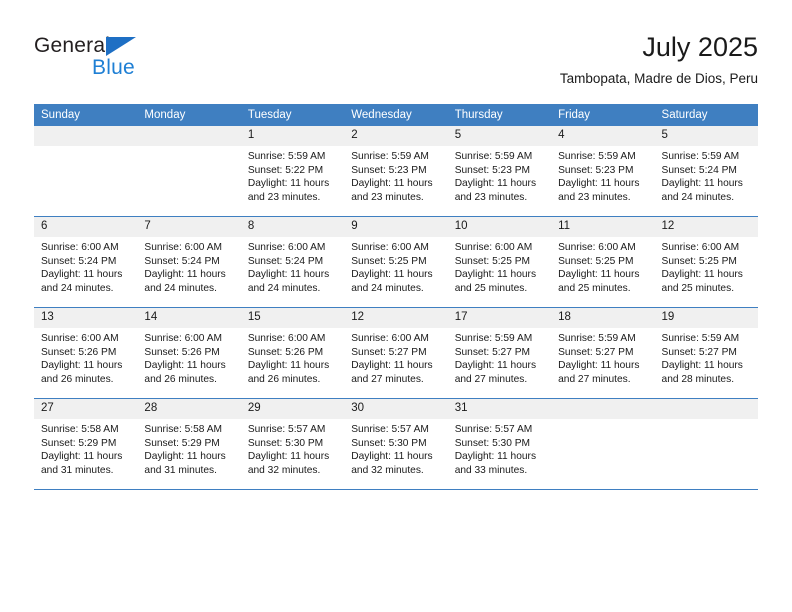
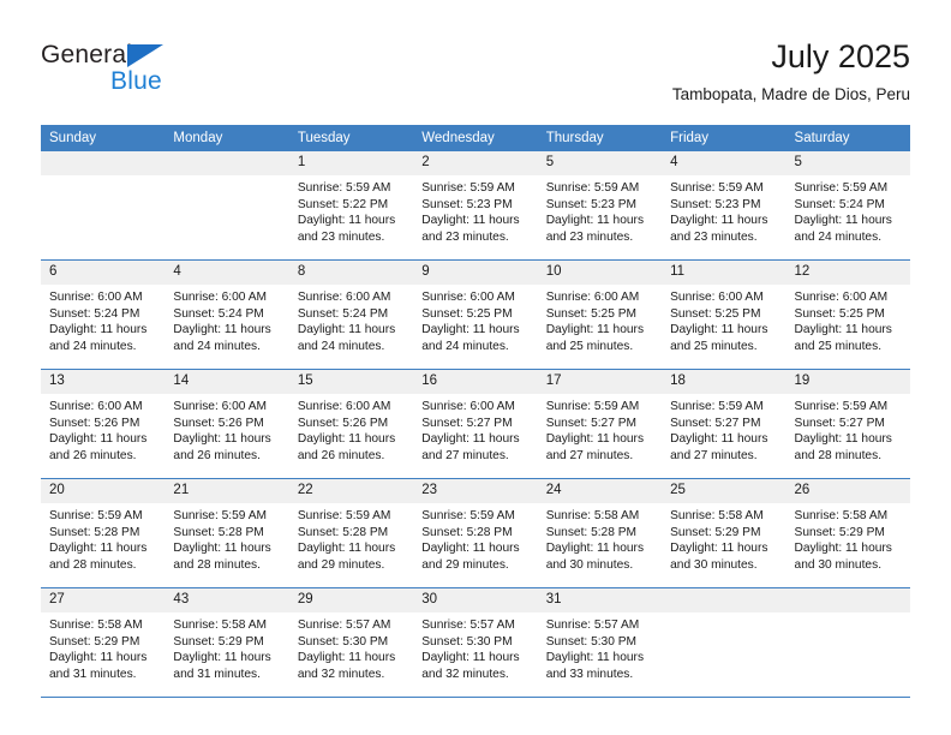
  General
  Blue
  July 2025
  Tambopata, Madre de Dios, Peru
  Sunday	Monday	Tuesday	Wednesday	Thursday	Friday	Saturday
  		1Sunrise: 5:59 AMSunset: 5:22 PMDaylight: 11 hoursand 23 minutes.	2Sunrise: 5:59 AMSunset: 5:23 PMDaylight: 11 hoursand 23 minutes.	5Sunrise: 5:59 AMSunset: 5:23 PMDaylight: 11 hoursand 23 minutes.	4Sunrise: 5:59 AMSunset: 5:23 PMDaylight: 11 hoursand 23 minutes.	5Sunrise: 5:59 AMSunset: 5:24 PMDaylight: 11 hoursand 24 minutes.
- 6Sunrise: 6:00 AMSunset: 5:24 PMDaylight: 11 hoursand 24 minutes.	7Sunrise: 6:00 AMSunset: 5:24 PMDaylight: 11 hoursand 24 minutes.	8Sunrise: 6:00 AMSunset: 5:24 PMDaylight: 11 hoursand 24 minutes.	9Sunrise: 6:00 AMSunset: 5:25 PMDaylight: 11 hoursand 24 minutes.	10Sunrise: 6:00 AMSunset: 5:25 PMDaylight: 11 hoursand 25 minutes.	11Sunrise: 6:00 AMSunset: 5:25 PMDaylight: 11 hoursand 25 minutes.	12Sunrise: 6:00 AMSunset: 5:25 PMDaylight: 11 hoursand 25 minutes.
+ 6Sunrise: 6:00 AMSunset: 5:24 PMDaylight: 11 hoursand 24 minutes.	4Sunrise: 6:00 AMSunset: 5:24 PMDaylight: 11 hoursand 24 minutes.	8Sunrise: 6:00 AMSunset: 5:24 PMDaylight: 11 hoursand 24 minutes.	9Sunrise: 6:00 AMSunset: 5:25 PMDaylight: 11 hoursand 24 minutes.	10Sunrise: 6:00 AMSunset: 5:25 PMDaylight: 11 hoursand 25 minutes.	11Sunrise: 6:00 AMSunset: 5:25 PMDaylight: 11 hoursand 25 minutes.	12Sunrise: 6:00 AMSunset: 5:25 PMDaylight: 11 hoursand 25 minutes.
- 13Sunrise: 6:00 AMSunset: 5:26 PMDaylight: 11 hoursand 26 minutes.	14Sunrise: 6:00 AMSunset: 5:26 PMDaylight: 11 hoursand 26 minutes.	15Sunrise: 6:00 AMSunset: 5:26 PMDaylight: 11 hoursand 26 minutes.	12Sunrise: 6:00 AMSunset: 5:27 PMDaylight: 11 hoursand 27 minutes.	17Sunrise: 5:59 AMSunset: 5:27 PMDaylight: 11 hoursand 27 minutes.	18Sunrise: 5:59 AMSunset: 5:27 PMDaylight: 11 hoursand 27 minutes.	19Sunrise: 5:59 AMSunset: 5:27 PMDaylight: 11 hoursand 28 minutes.
+ 13Sunrise: 6:00 AMSunset: 5:26 PMDaylight: 11 hoursand 26 minutes.	14Sunrise: 6:00 AMSunset: 5:26 PMDaylight: 11 hoursand 26 minutes.	15Sunrise: 6:00 AMSunset: 5:26 PMDaylight: 11 hoursand 26 minutes.	16Sunrise: 6:00 AMSunset: 5:27 PMDaylight: 11 hoursand 27 minutes.	17Sunrise: 5:59 AMSunset: 5:27 PMDaylight: 11 hoursand 27 minutes.	18Sunrise: 5:59 AMSunset: 5:27 PMDaylight: 11 hoursand 27 minutes.	19Sunrise: 5:59 AMSunset: 5:27 PMDaylight: 11 hoursand 28 minutes.
+ 20Sunrise: 5:59 AMSunset: 5:28 PMDaylight: 11 hoursand 28 minutes.	21Sunrise: 5:59 AMSunset: 5:28 PMDaylight: 11 hoursand 28 minutes.	22Sunrise: 5:59 AMSunset: 5:28 PMDaylight: 11 hoursand 29 minutes.	23Sunrise: 5:59 AMSunset: 5:28 PMDaylight: 11 hoursand 29 minutes.	24Sunrise: 5:58 AMSunset: 5:28 PMDaylight: 11 hoursand 30 minutes.	25Sunrise: 5:58 AMSunset: 5:29 PMDaylight: 11 hoursand 30 minutes.	26Sunrise: 5:58 AMSunset: 5:29 PMDaylight: 11 hoursand 30 minutes.
- 27Sunrise: 5:58 AMSunset: 5:29 PMDaylight: 11 hoursand 31 minutes.	28Sunrise: 5:58 AMSunset: 5:29 PMDaylight: 11 hoursand 31 minutes.	29Sunrise: 5:57 AMSunset: 5:30 PMDaylight: 11 hoursand 32 minutes.	30Sunrise: 5:57 AMSunset: 5:30 PMDaylight: 11 hoursand 32 minutes.	31Sunrise: 5:57 AMSunset: 5:30 PMDaylight: 11 hoursand 33 minutes.
+ 27Sunrise: 5:58 AMSunset: 5:29 PMDaylight: 11 hoursand 31 minutes.	43Sunrise: 5:58 AMSunset: 5:29 PMDaylight: 11 hoursand 31 minutes.	29Sunrise: 5:57 AMSunset: 5:30 PMDaylight: 11 hoursand 32 minutes.	30Sunrise: 5:57 AMSunset: 5:30 PMDaylight: 11 hoursand 32 minutes.	31Sunrise: 5:57 AMSunset: 5:30 PMDaylight: 11 hoursand 33 minutes.
